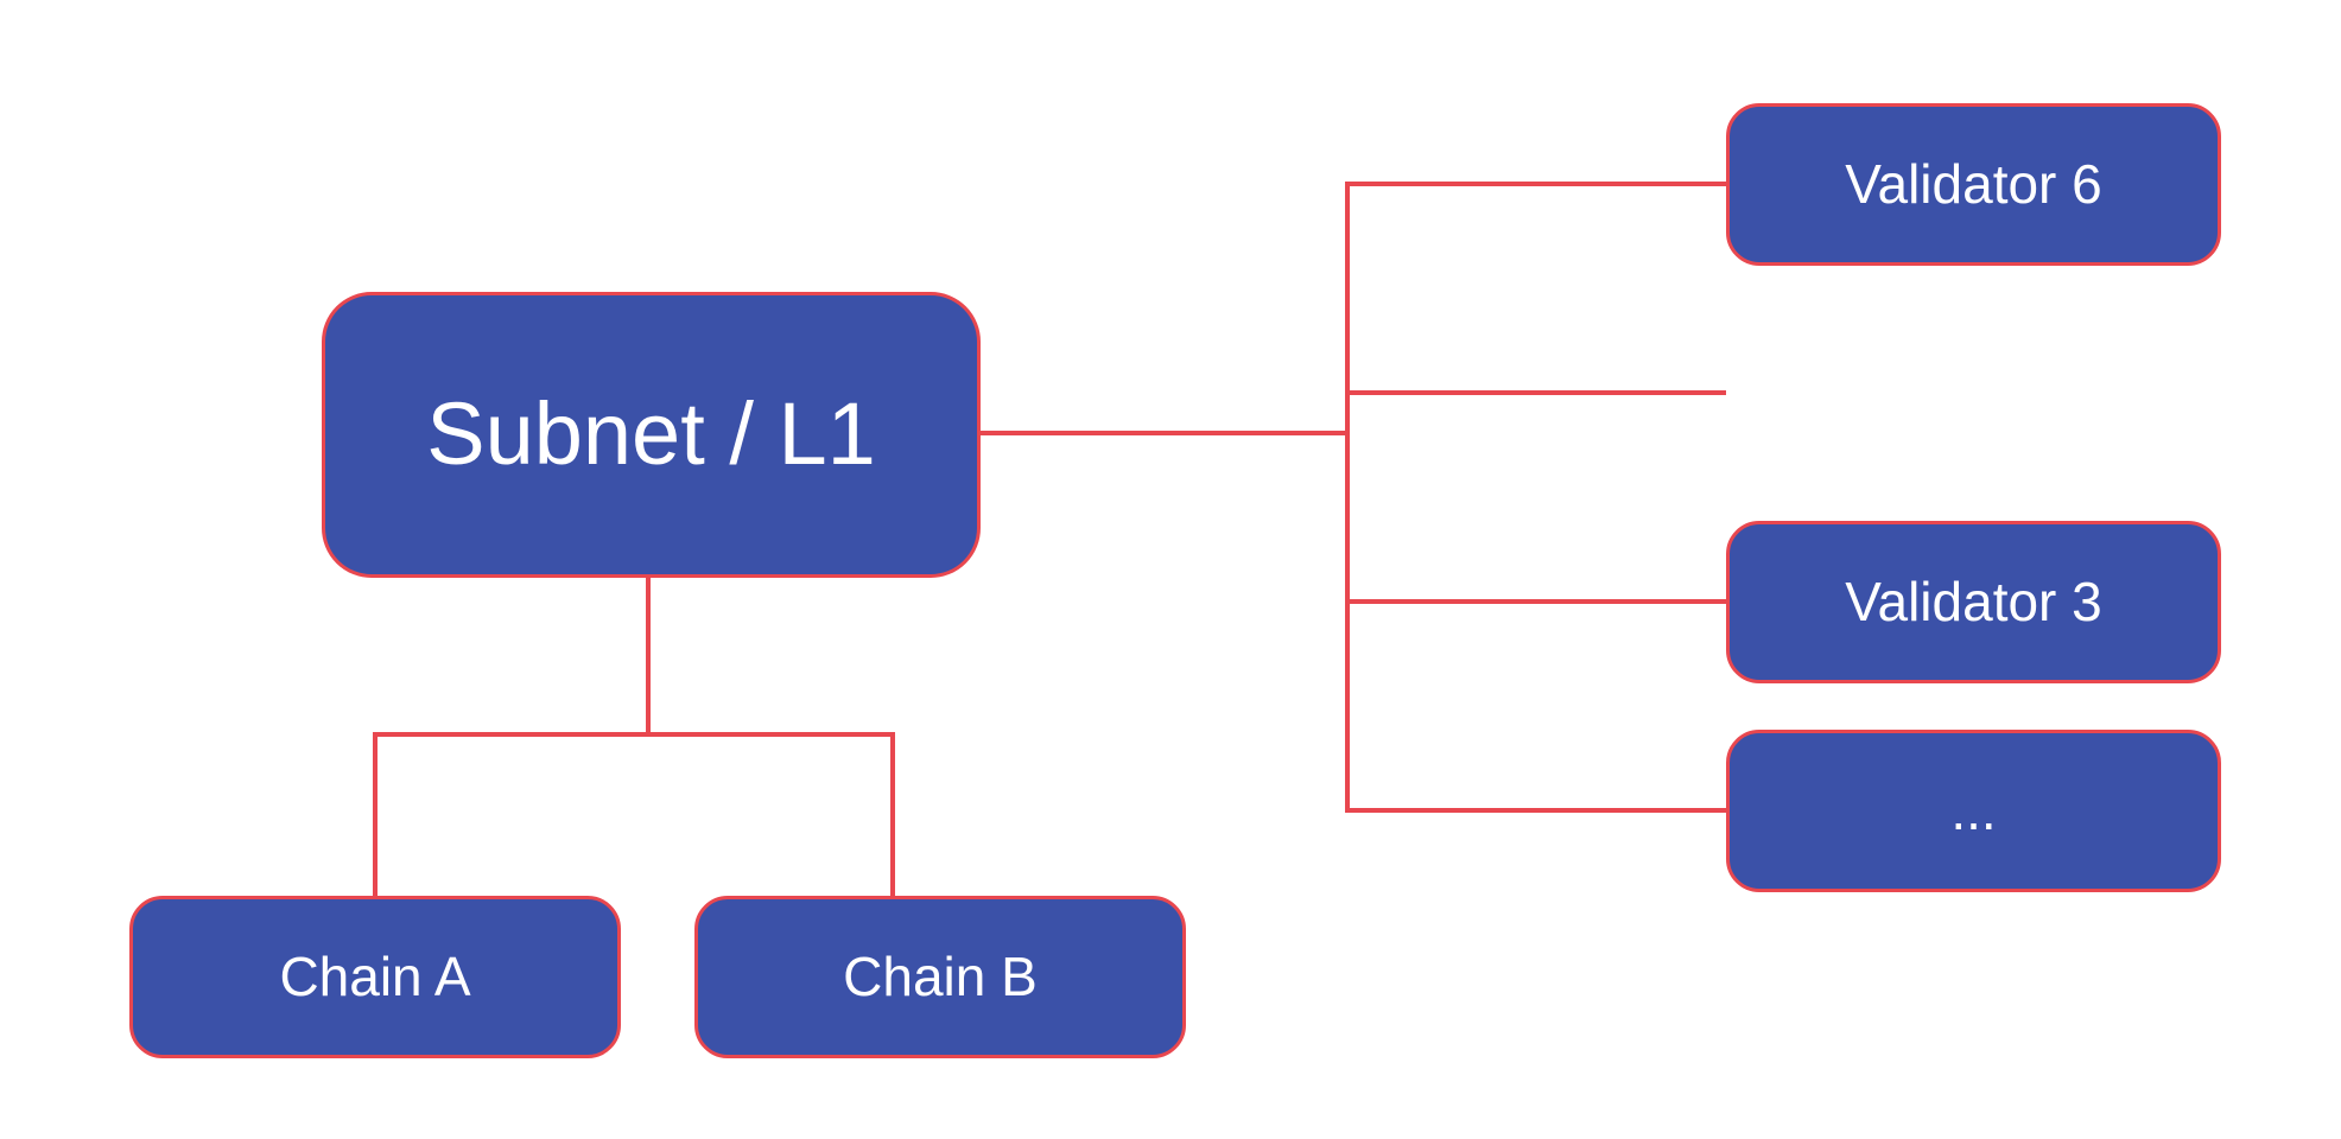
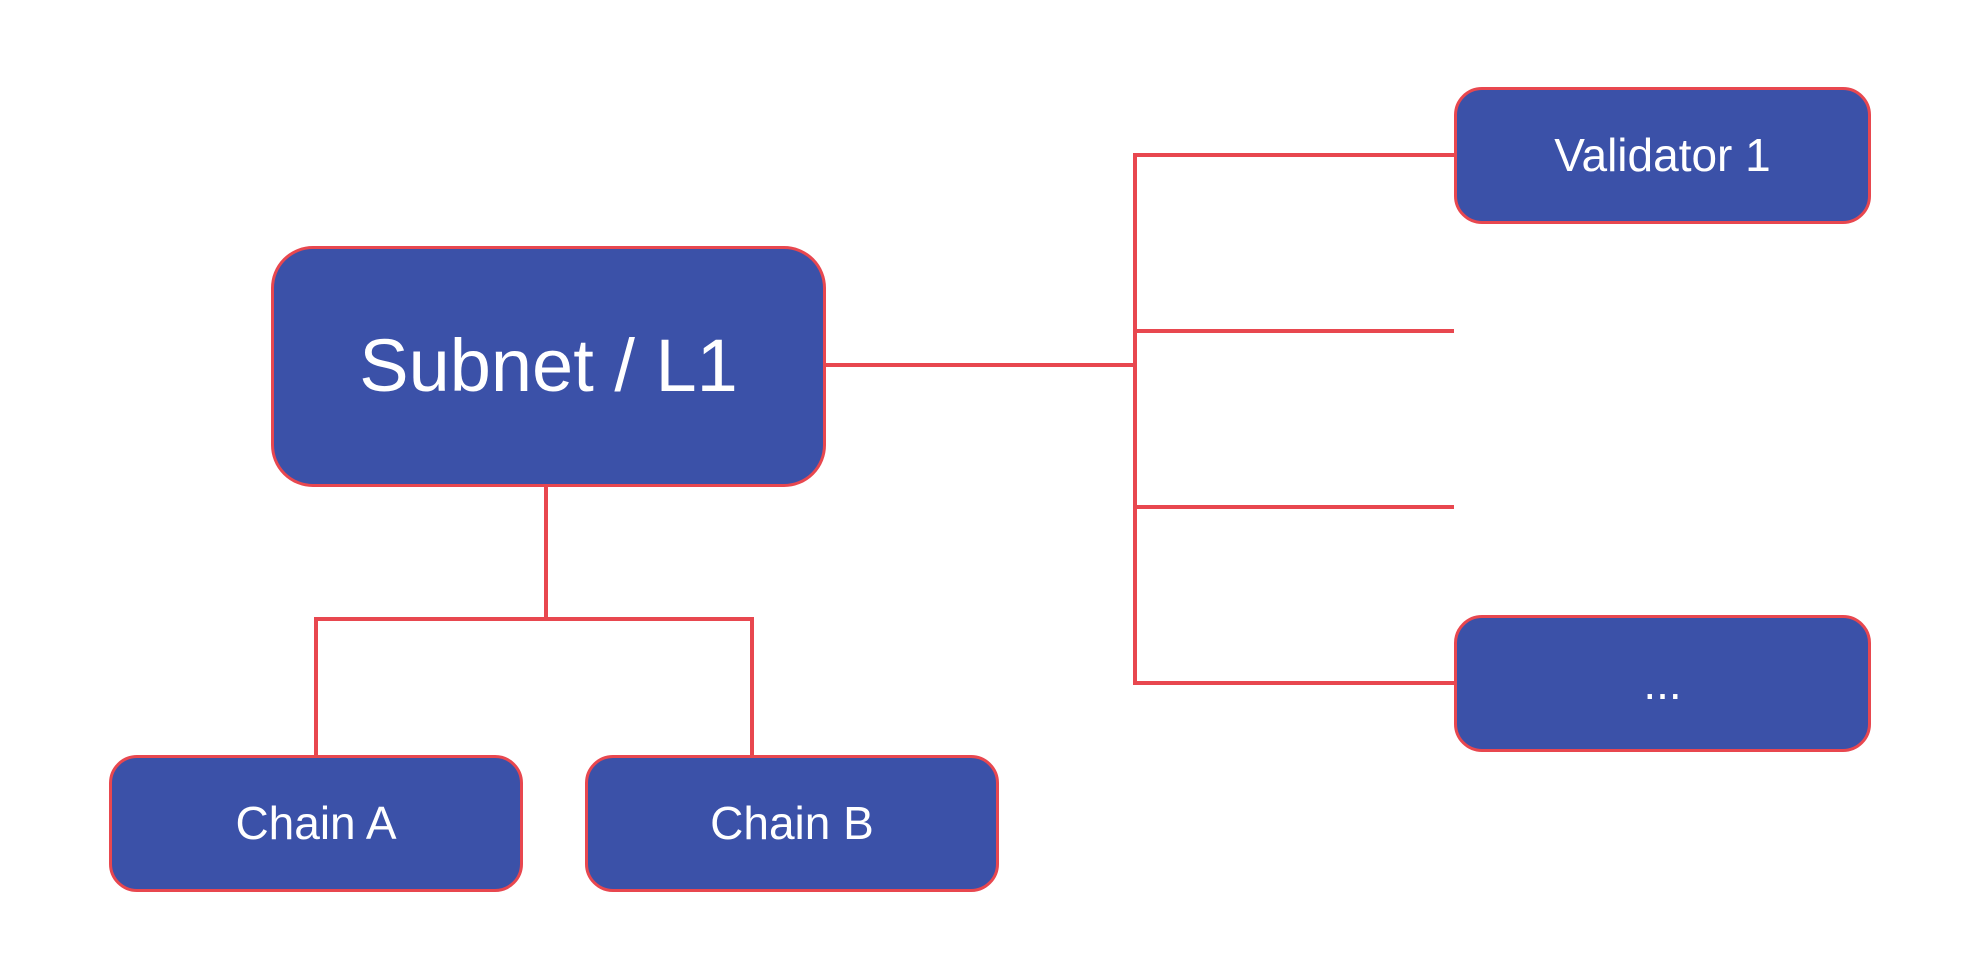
  Subnet / L1
  Chain A
  Chain B
- Validator 6
+ Validator 1
- Validator 3
  ...
